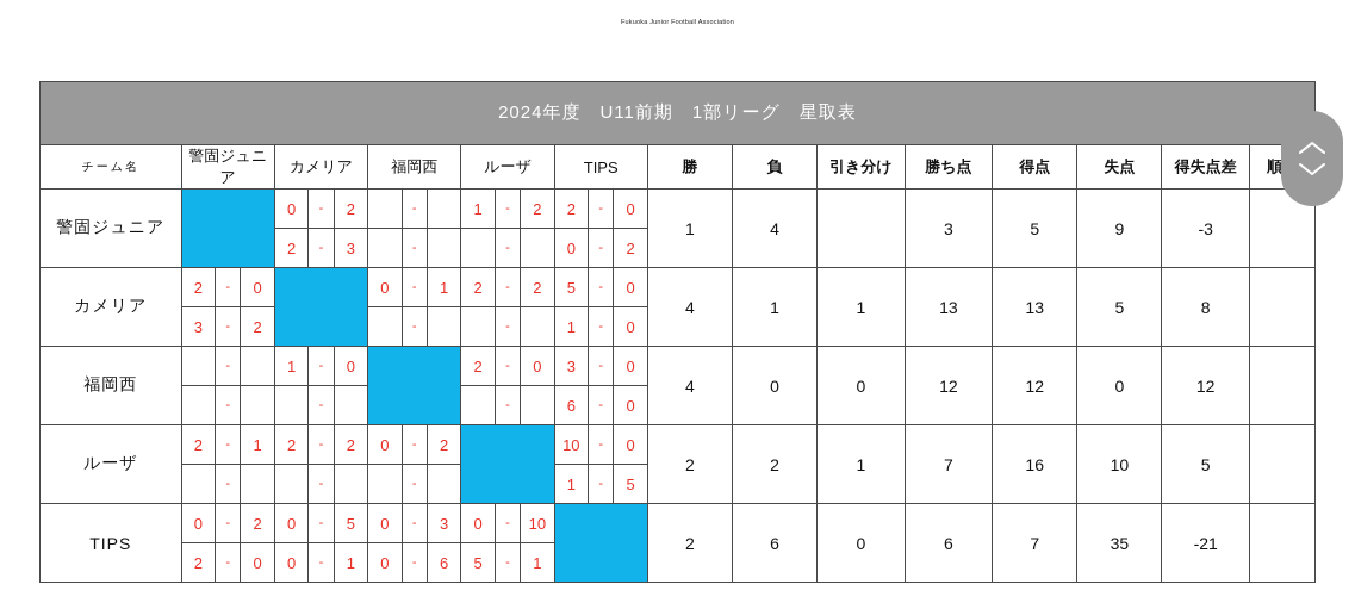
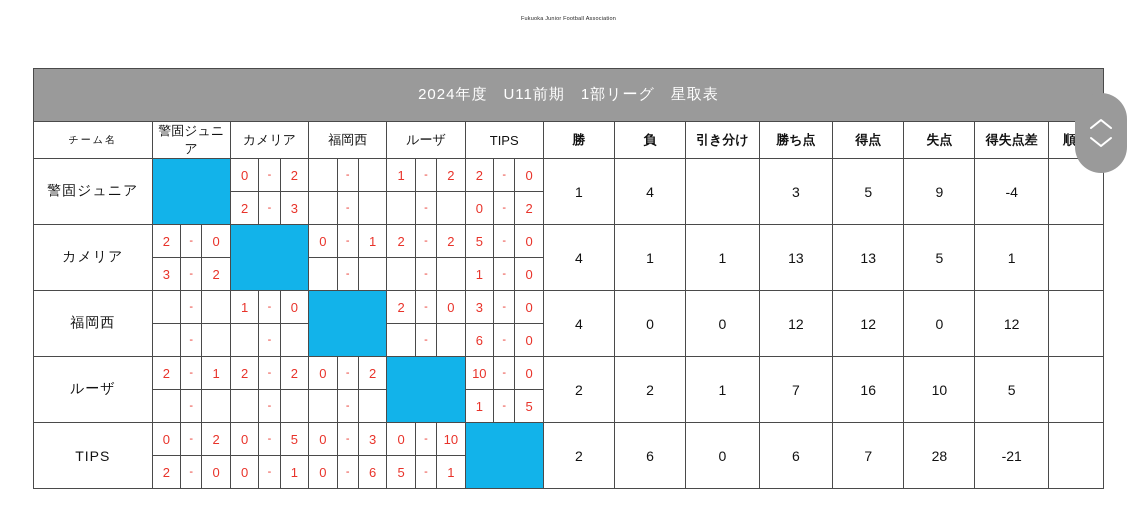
  2024年度 U11前期 1部リーグ 星取表
  チーム名	警固ジュニア	カメリア	福岡西	ルーザ	TIPS	勝	負	引き分け	勝ち点	得点	失点	得失点差	順
- 警固ジュニア		0	-	2		-		1	-	2	2	-	0	1	4		3	5	9	-3
+ 警固ジュニア		0	-	2		-		1	-	2	2	-	0	1	4		3	5	9	-4
  2	-	3		-			-		0	-	2
- カメリア	2	-	0		0	-	1	2	-	2	5	-	0	4	1	1	13	13	5	8
+ カメリア	2	-	0		0	-	1	2	-	2	5	-	0	4	1	1	13	13	5	1
  3	-	2		-			-		1	-	0
  福岡西		-		1	-	0		2	-	0	3	-	0	4	0	0	12	12	0	12
  	-			-			-		6	-	0
  ルーザ	2	-	1	2	-	2	0	-	2		10	-	0	2	2	1	7	16	10	5
  	-			-			-		1	-	5
- TIPS	0	-	2	0	-	5	0	-	3	0	-	10		2	6	0	6	7	35	-21
+ TIPS	0	-	2	0	-	5	0	-	3	0	-	10		2	6	0	6	7	28	-21
  2	-	0	0	-	1	0	-	6	5	-	1
